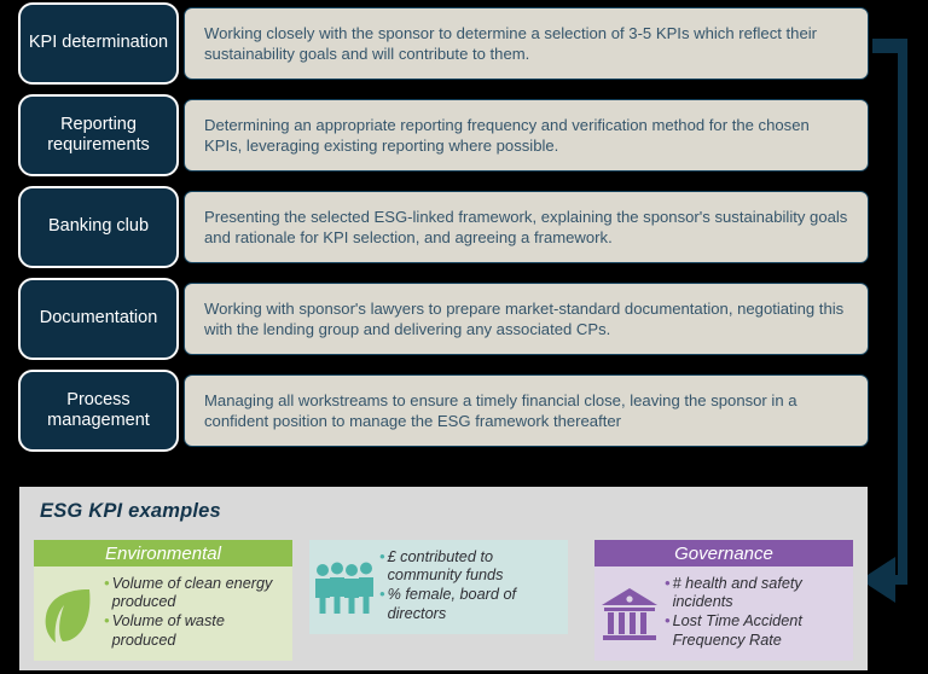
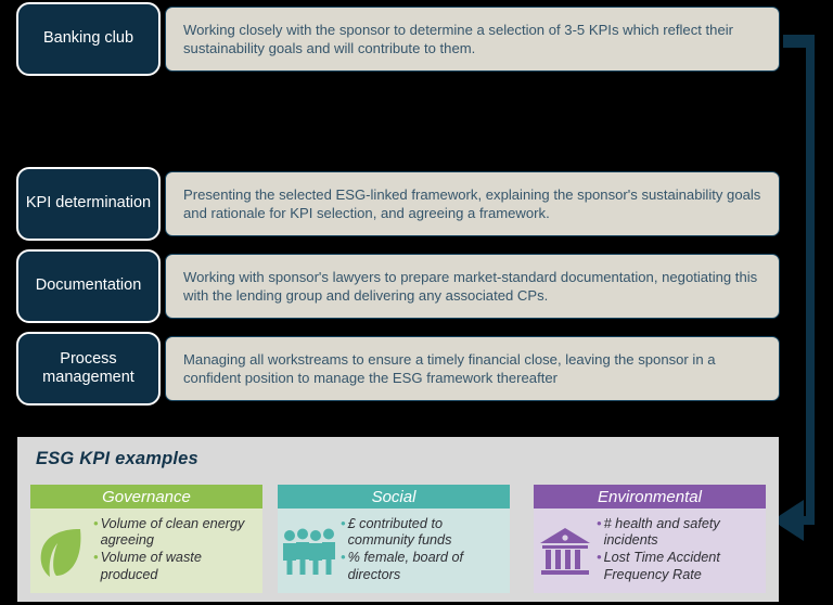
- KPI determination
+ Banking club
  Working closely with the sponsor to determine a selection of 3-5 KPIs which reflect their sustainability goals and will contribute to them.
- Reporting requirements
- Determining an appropriate reporting frequency and verification method for the chosen KPIs, leveraging existing reporting where possible.
- Banking club
+ KPI determination
  Presenting the selected ESG-linked framework, explaining the sponsor's sustainability goals and rationale for KPI selection, and agreeing a framework.
  Documentation
  Working with sponsor's lawyers to prepare market-standard documentation, negotiating this with the lending group and delivering any associated CPs.
  Process management
  Managing all workstreams to ensure a timely financial close, leaving the sponsor in a confident position to manage the ESG framework thereafter
  ESG KPI examples
- Environmental
+ Governance
  •
- Volume of clean energy produced
+ Volume of clean energy agreeing
  •
  Volume of waste produced
+ Social
  •
  £ contributed to community funds
  •
  % female, board of directors
- Governance
+ Environmental
  •
  # health and safety incidents
  •
  Lost Time Accident Frequency Rate
